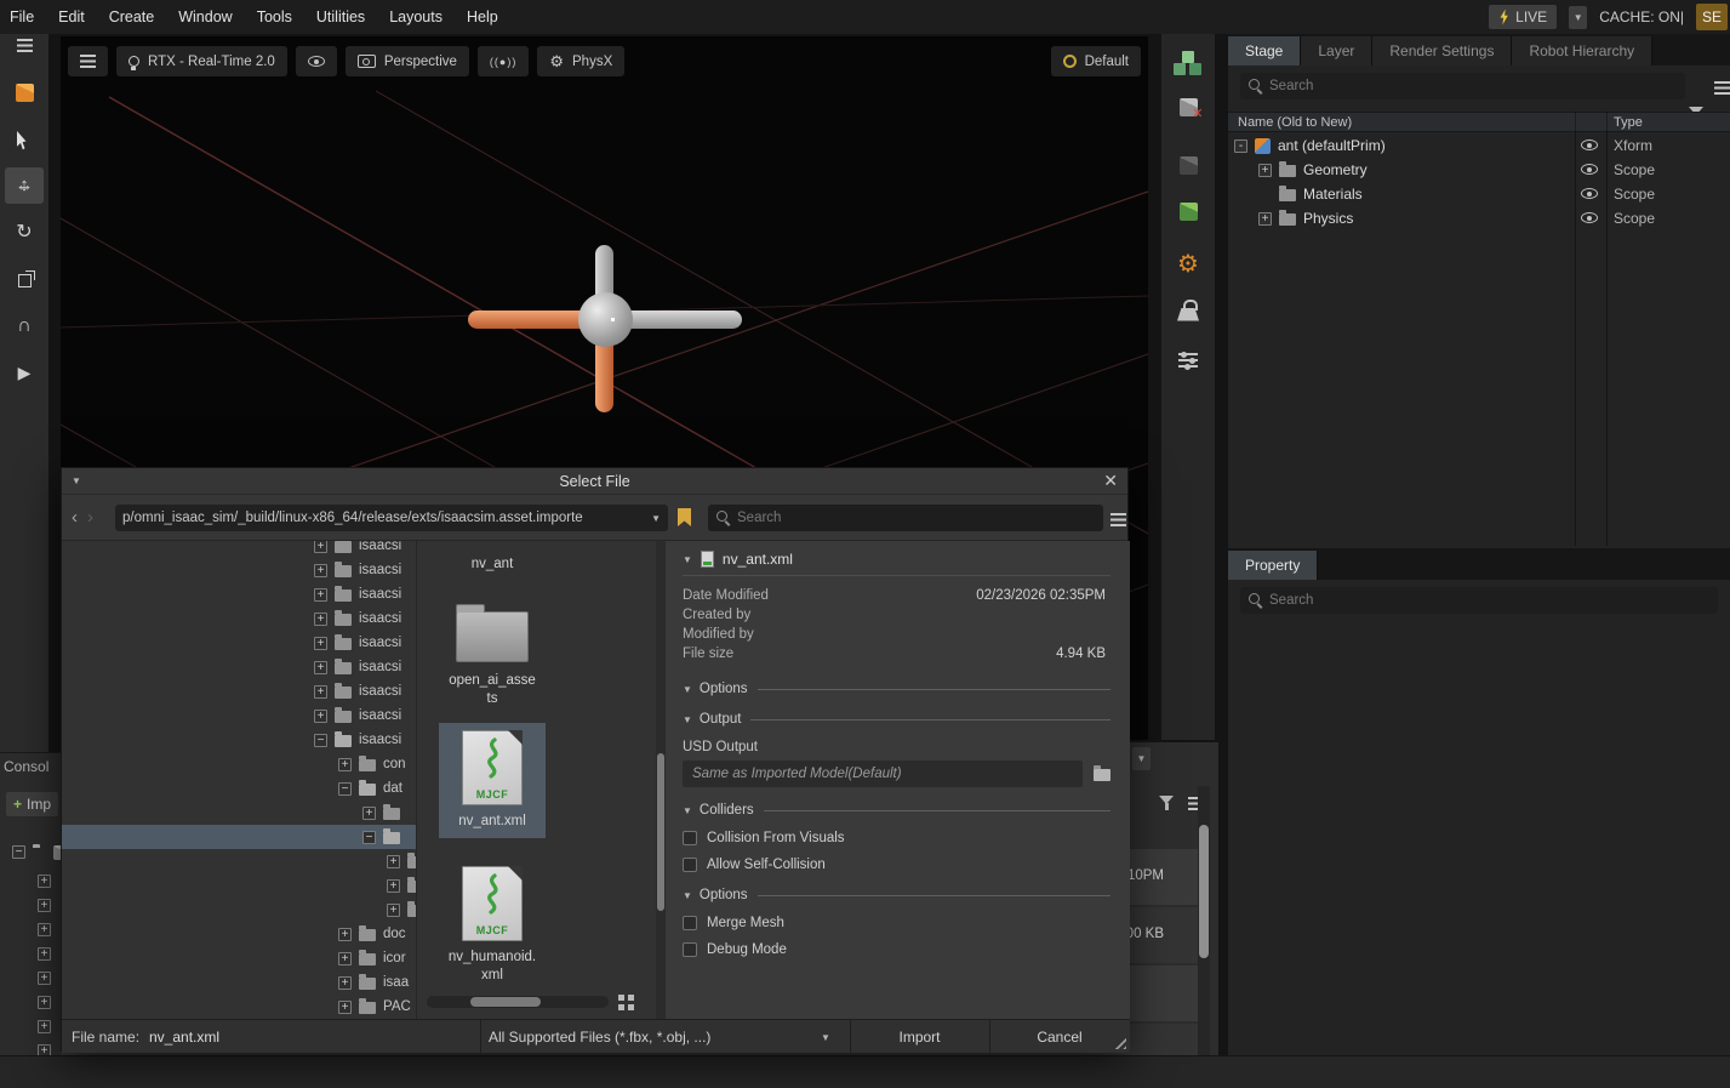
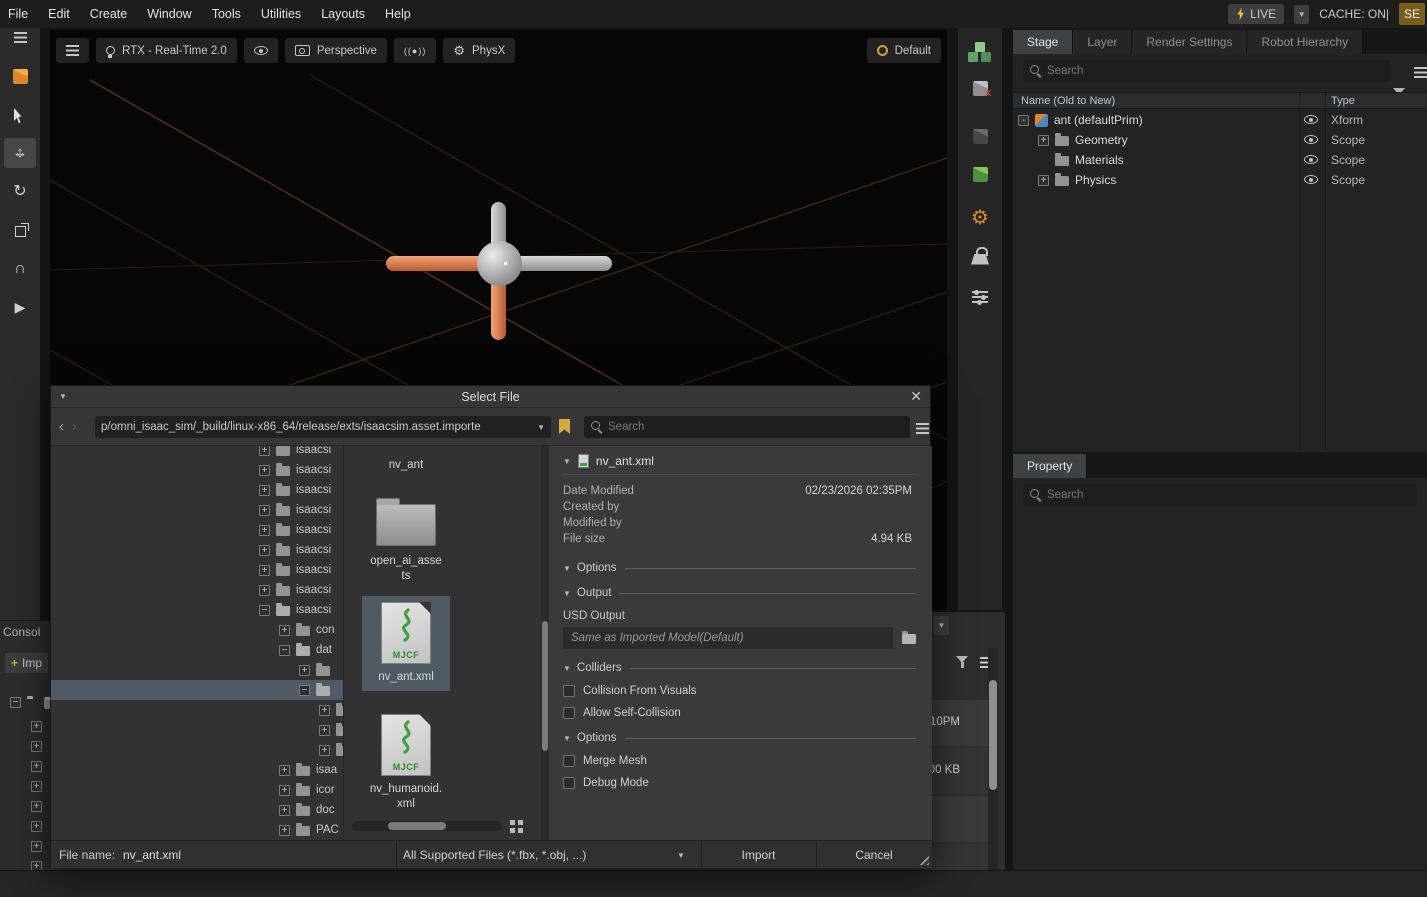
  File
  Edit
  Create
  Window
  Tools
  Utilities
  Layouts
  Help
  LIVE
  ▼
  CACHE: ON|
  SE
  ↔
  ↕
  ↻
  ∩
  ▶
  RTX - Real-Time 2.0
  Perspective
  ((●))
  ⚙
  PhysX
  Default
  ✕
  ⚙
  Stage
  Layer
  Render Settings
  Robot Hierarchy
  Search
  Name (Old to New)
  Type
  -
  ant (defaultPrim)
  Xform
  +
  Geometry
  Scope
  Materials
  Scope
  +
  Physics
  Scope
  Property
  Search
  Consol
  +
  Imp
  −
  +
  +
  +
  +
  +
  +
  +
  +
  ▼
  ▼
  Select File
  ✕
  ‹
  ›
  p/omni_isaac_sim/_build/linux-x86_64/release/exts/isaacsim.asset.importe
  ▼
  Search
  +
  isaacsi
  +
  isaacsi
  +
  isaacsi
  +
  isaacsi
  +
  isaacsi
  +
  isaacsi
  +
  isaacsi
  +
  isaacsi
  −
  isaacsi
  +
  con
  −
  dat
  +
  −
  +
  +
  +
  +
- doc
+ isaa
  +
  icor
  +
- isaa
+ doc
  +
  PAC
  nv_ant
  open_ai_assets
  MJCF
  nv_ant.xml
  MJCF
  nv_humanoid.xml
  ▼
  nv_ant.xml
  Date Modified
  02/23/2026 02:35PM
  Created by
  Modified by
  File size
  4.94 KB
  ▼
  Options
  ▼
  Output
  USD Output
  Same as Imported Model(Default)
  ▼
  Colliders
  Collision From Visuals
  Allow Self-Collision
  ▼
  Options
  Merge Mesh
  Debug Mode
  File name:
  nv_ant.xml
  All Supported Files (*.fbx, *.obj, ...)
  ▼
  Import
  Cancel
